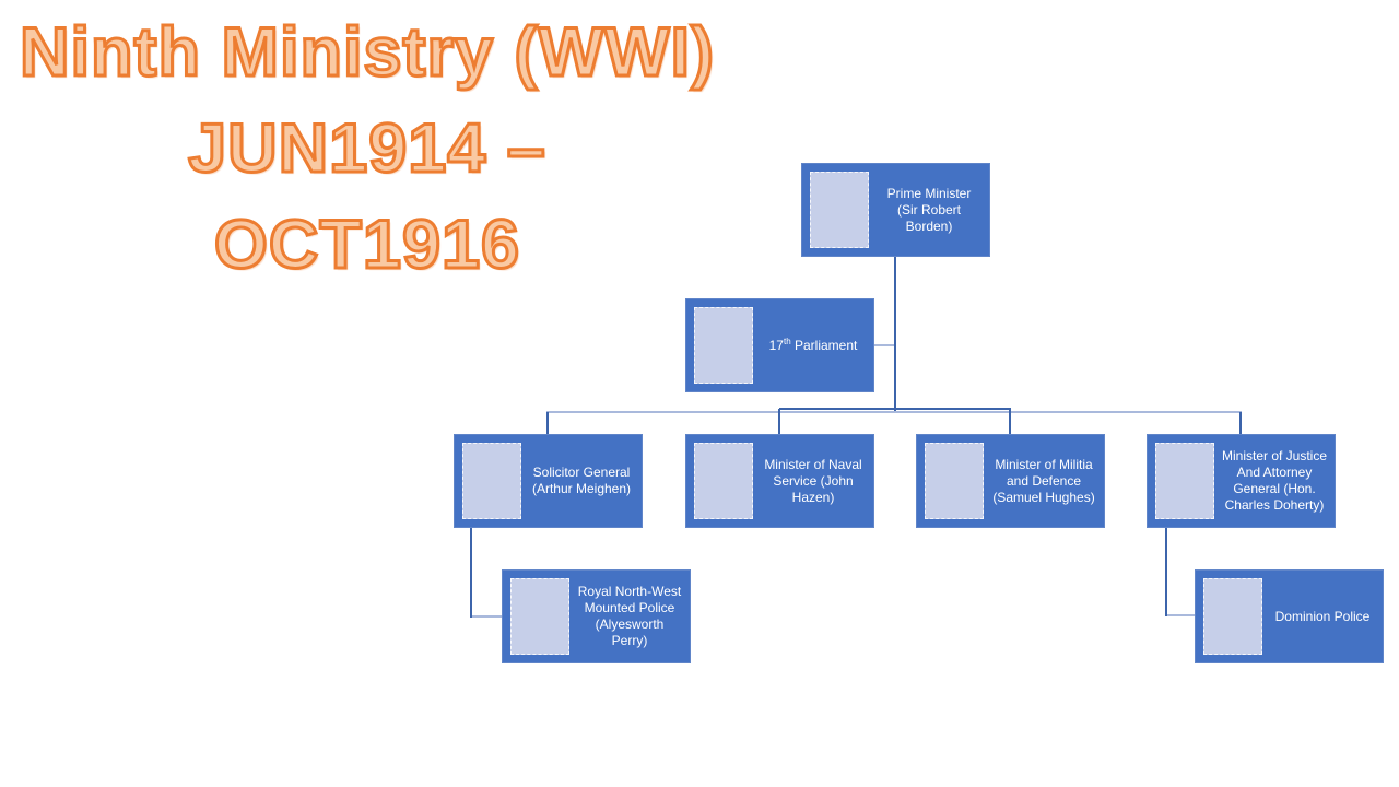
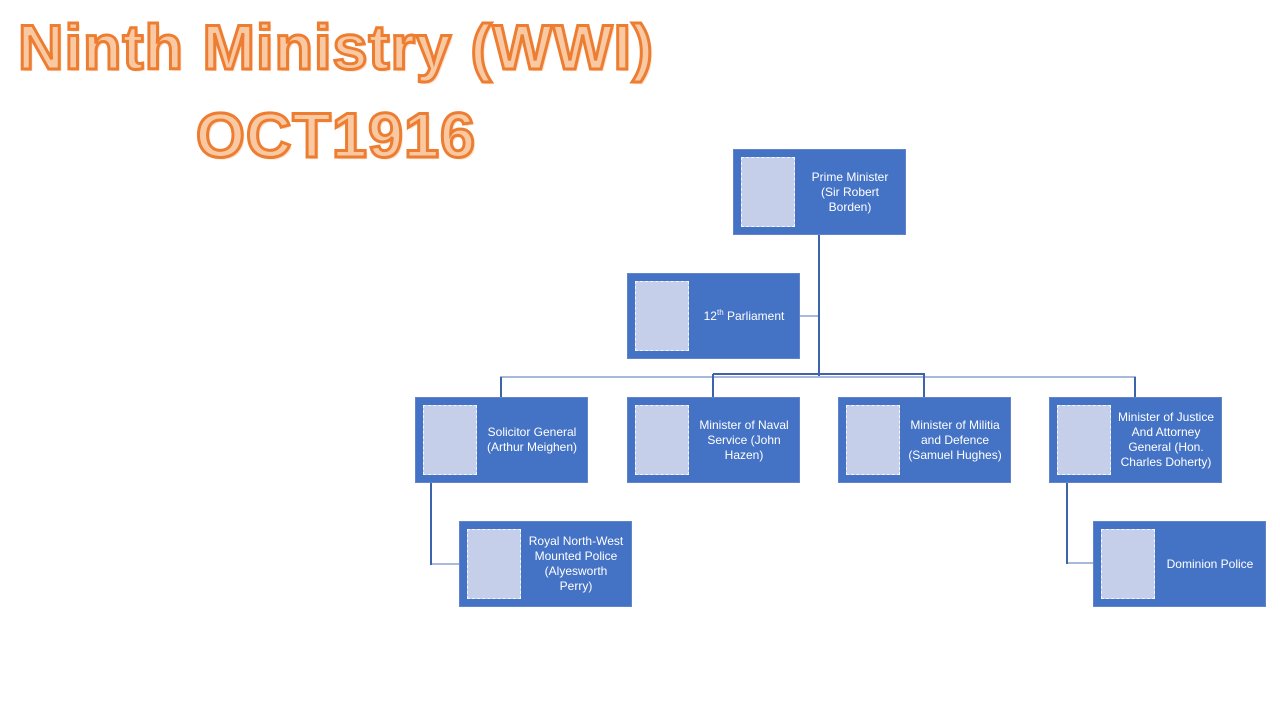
  Ninth Ministry (WWI)
- JUN1914 –
  OCT1916
  Prime Minister
  (Sir Robert
  Borden)
- 17th Parliament
+ 12th Parliament
  Solicitor General
  (Arthur Meighen)
  Minister of Naval
  Service (John
  Hazen)
  Minister of Militia
  and Defence
  (Samuel Hughes)
  Minister of Justice
  And Attorney
  General (Hon.
  Charles Doherty)
  Royal North-West
  Mounted Police
  (Alyesworth
  Perry)
  Dominion Police
